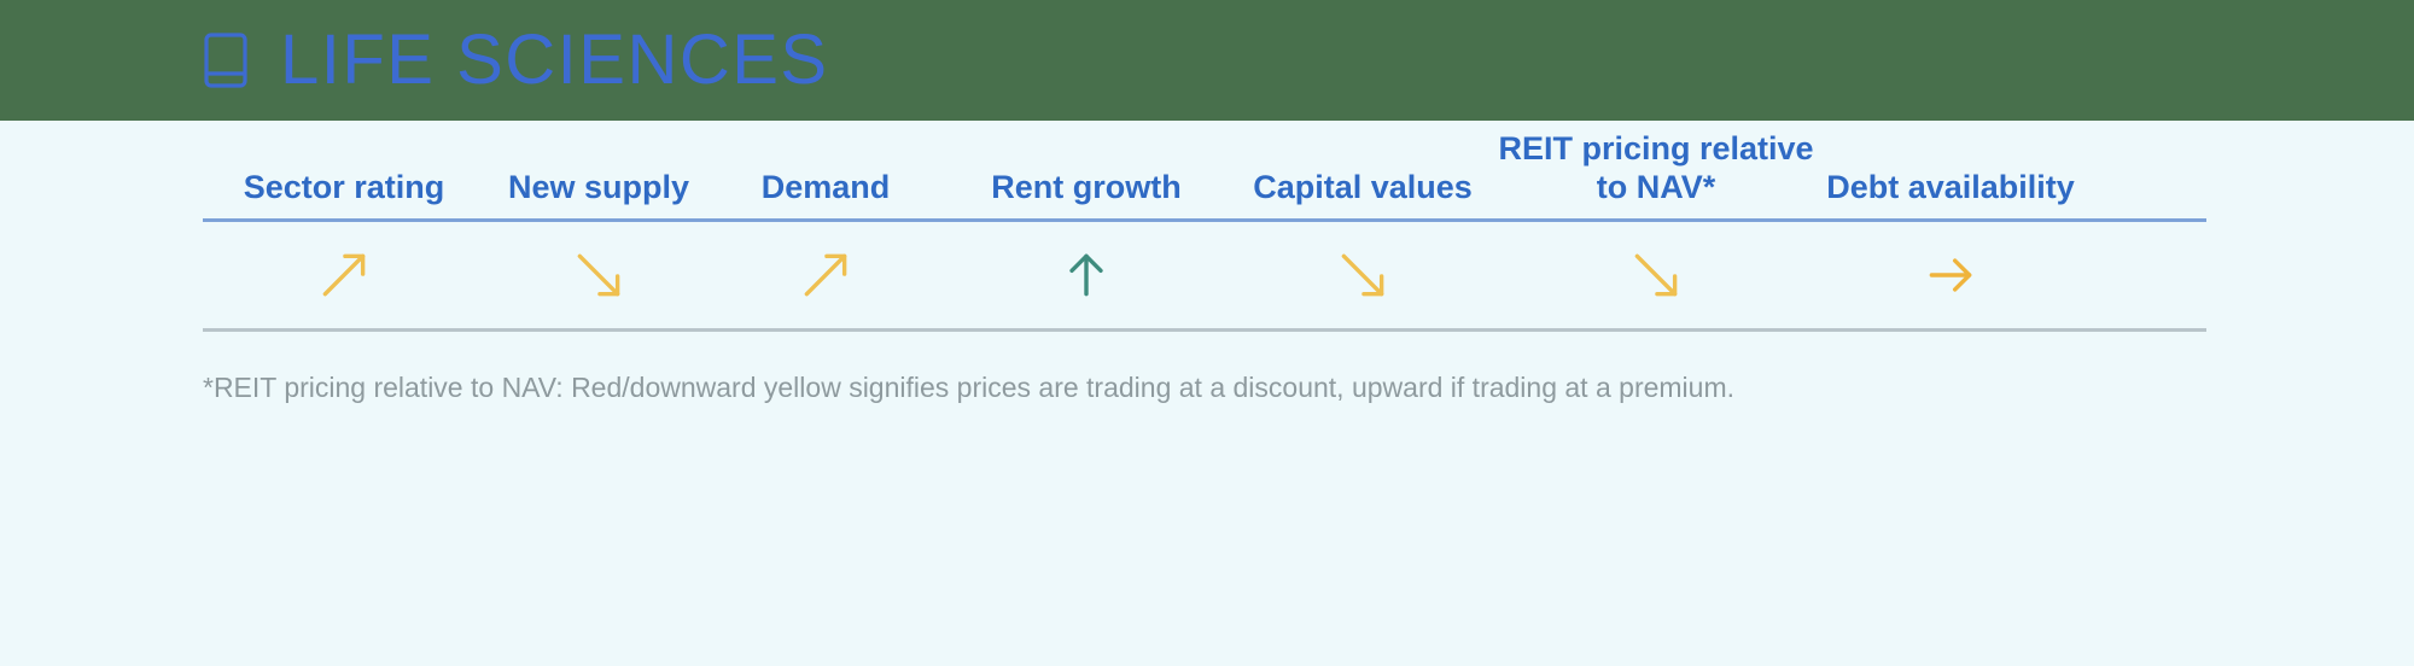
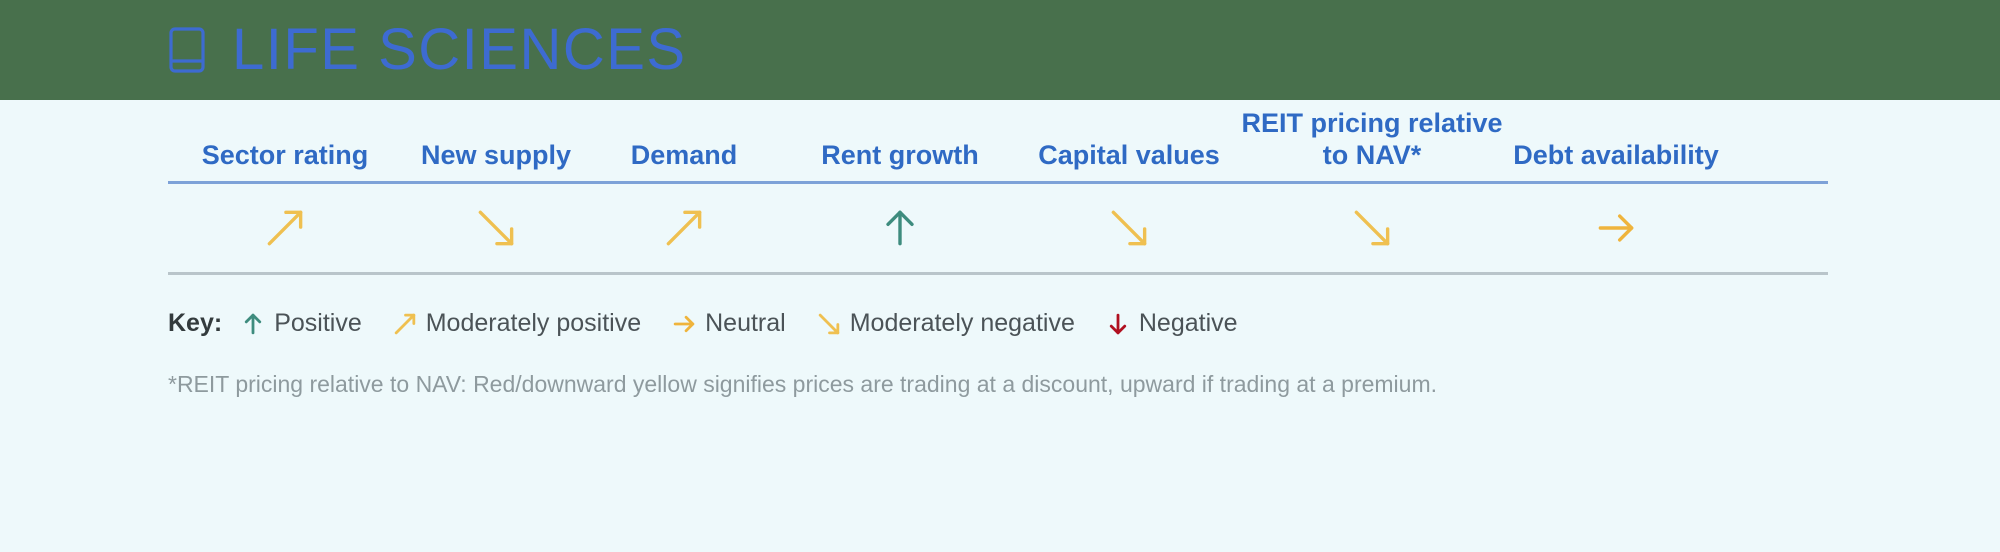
  LIFE SCIENCES
  Sector rating
  New supply
  Demand
  Rent growth
  Capital values
  REIT pricing relative to NAV*
  Debt availability
+ Key:
+ Positive
+ Moderately positive
+ Neutral
+ Moderately negative
+ Negative
  *REIT pricing relative to NAV: Red/downward yellow signifies prices are trading at a discount, upward if trading at a premium.
